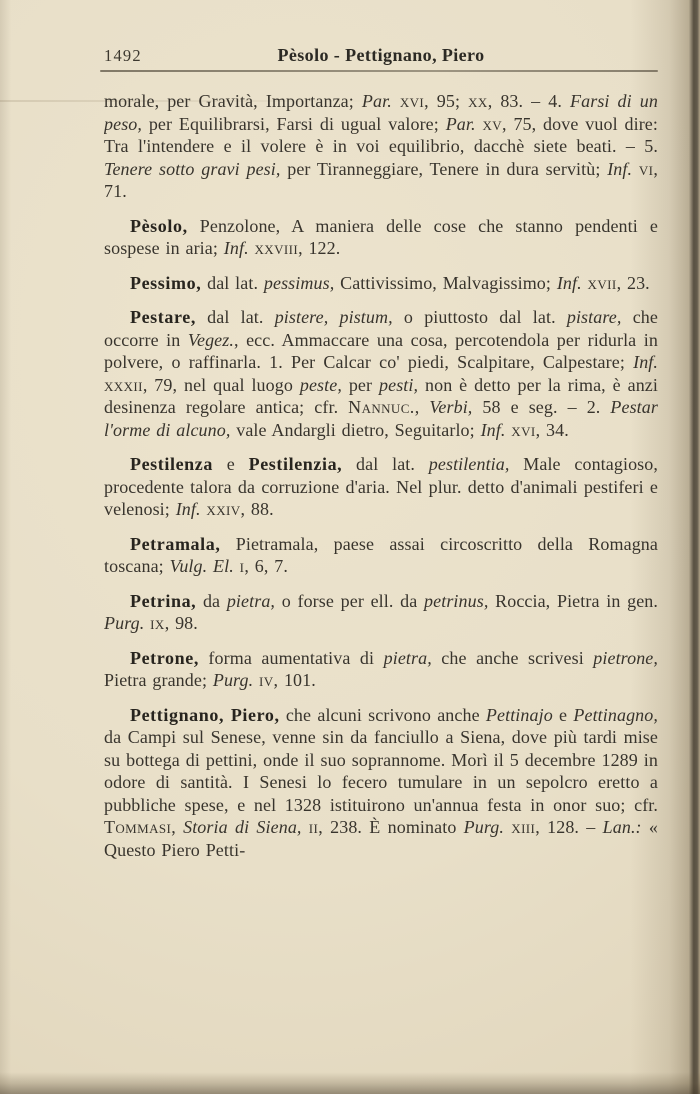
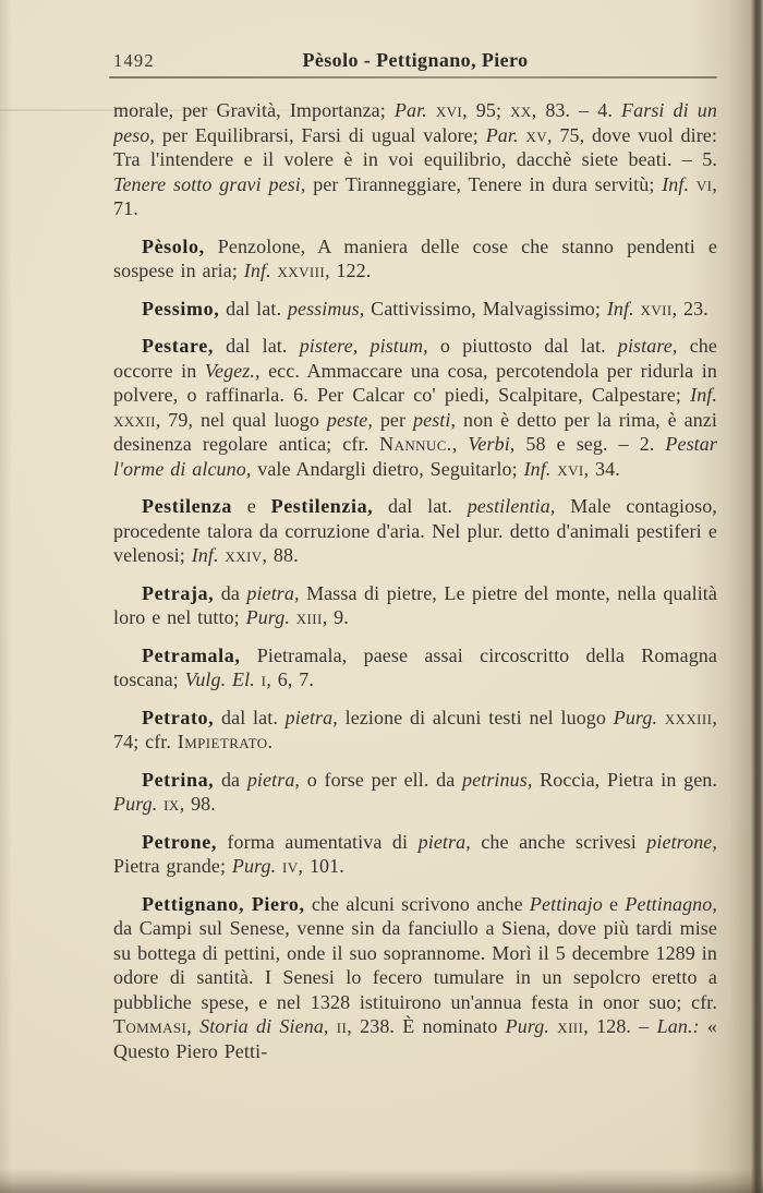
  1492
  Pèsolo - Pettignano, Piero
  morale, per Gravità, Importanza; Par. xvi, 95; xx, 83. – 4. Farsi di un peso, per Equilibrarsi, Farsi di ugual valore; Par. xv, 75, dove vuol dire: Tra l'intendere e il volere è in voi equilibrio, dacchè siete beati. – 5. Tenere sotto gravi pesi, per Tiranneggiare, Tenere in dura servitù; Inf. vi, 71.
  Pèsolo, Penzolone, A maniera delle cose che stanno pendenti e sospese in aria; Inf. xxviii, 122.
  Pessimo, dal lat. pessimus, Cattivissimo, Malvagissimo; Inf. xvii, 23.
- Pestare, dal lat. pistere, pistum, o piuttosto dal lat. pistare, che occorre in Vegez., ecc. Ammaccare una cosa, percotendola per ridurla in polvere, o raffinarla. 1. Per Calcar co' piedi, Scalpitare, Calpestare; Inf. xxxii, 79, nel qual luogo peste, per pesti, non è detto per la rima, è anzi desinenza regolare antica; cfr. Nannuc., Verbi, 58 e seg. – 2. Pestar l'orme di alcuno, vale Andargli dietro, Seguitarlo; Inf. xvi, 34.
+ Pestare, dal lat. pistere, pistum, o piuttosto dal lat. pistare, che occorre in Vegez., ecc. Ammaccare una cosa, percotendola per ridurla in polvere, o raffinarla. 6. Per Calcar co' piedi, Scalpitare, Calpestare; Inf. xxxii, 79, nel qual luogo peste, per pesti, non è detto per la rima, è anzi desinenza regolare antica; cfr. Nannuc., Verbi, 58 e seg. – 2. Pestar l'orme di alcuno, vale Andargli dietro, Seguitarlo; Inf. xvi, 34.
  Pestilenza e Pestilenzia, dal lat. pestilentia, Male contagioso, procedente talora da corruzione d'aria. Nel plur. detto d'animali pestiferi e velenosi; Inf. xxiv, 88.
+ Petraja, da pietra, Massa di pietre, Le pietre del monte, nella qualità loro e nel tutto; Purg. xiii, 9.
  Petramala, Pietramala, paese assai circoscritto della Romagna toscana; Vulg. El. i, 6, 7.
+ Petrato, dal lat. pietra, lezione di alcuni testi nel luogo Purg. xxxiii, 74; cfr. Impietrato.
  Petrina, da pietra, o forse per ell. da petrinus, Roccia, Pietra in gen. Purg. ix, 98.
  Petrone, forma aumentativa di pietra, che anche scrivesi pietrone, Pietra grande; Purg. iv, 101.
  Pettignano, Piero, che alcuni scrivono anche Pettinajo e Pettinagno, da Campi sul Senese, venne sin da fanciullo a Siena, dove più tardi mise su bottega di pettini, onde il suo soprannome. Morì il 5 decembre 1289 in odore di santità. I Senesi lo fecero tumulare in un sepolcro eretto a pubbliche spese, e nel 1328 istituirono un'annua festa in onor suo; cfr. Tommasi, Storia di Siena, ii, 238. È nominato Purg. xiii, 128. – Lan.: « Questo Piero Petti-
